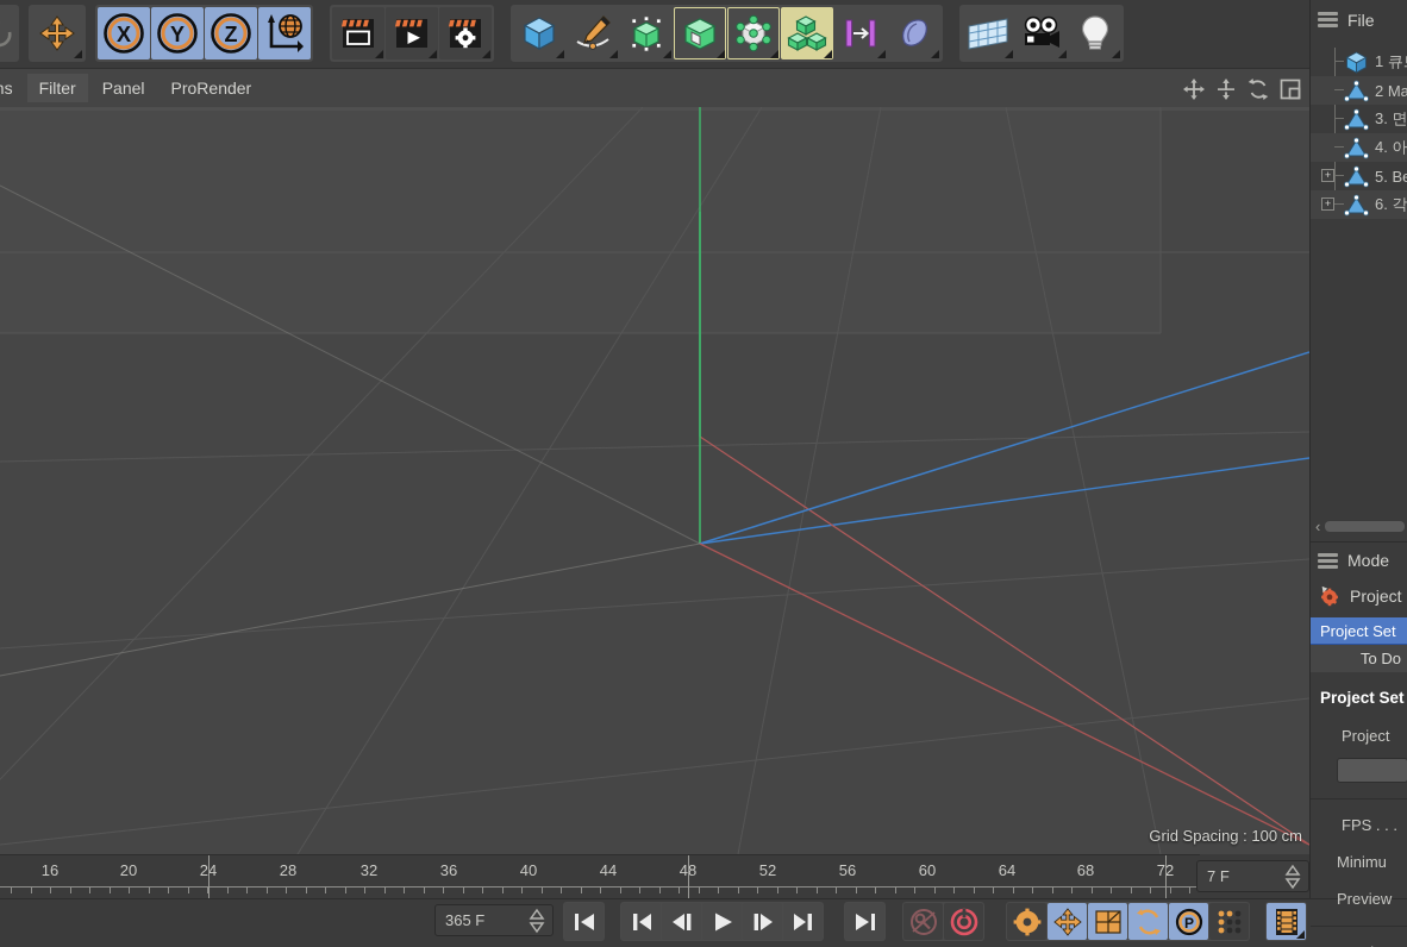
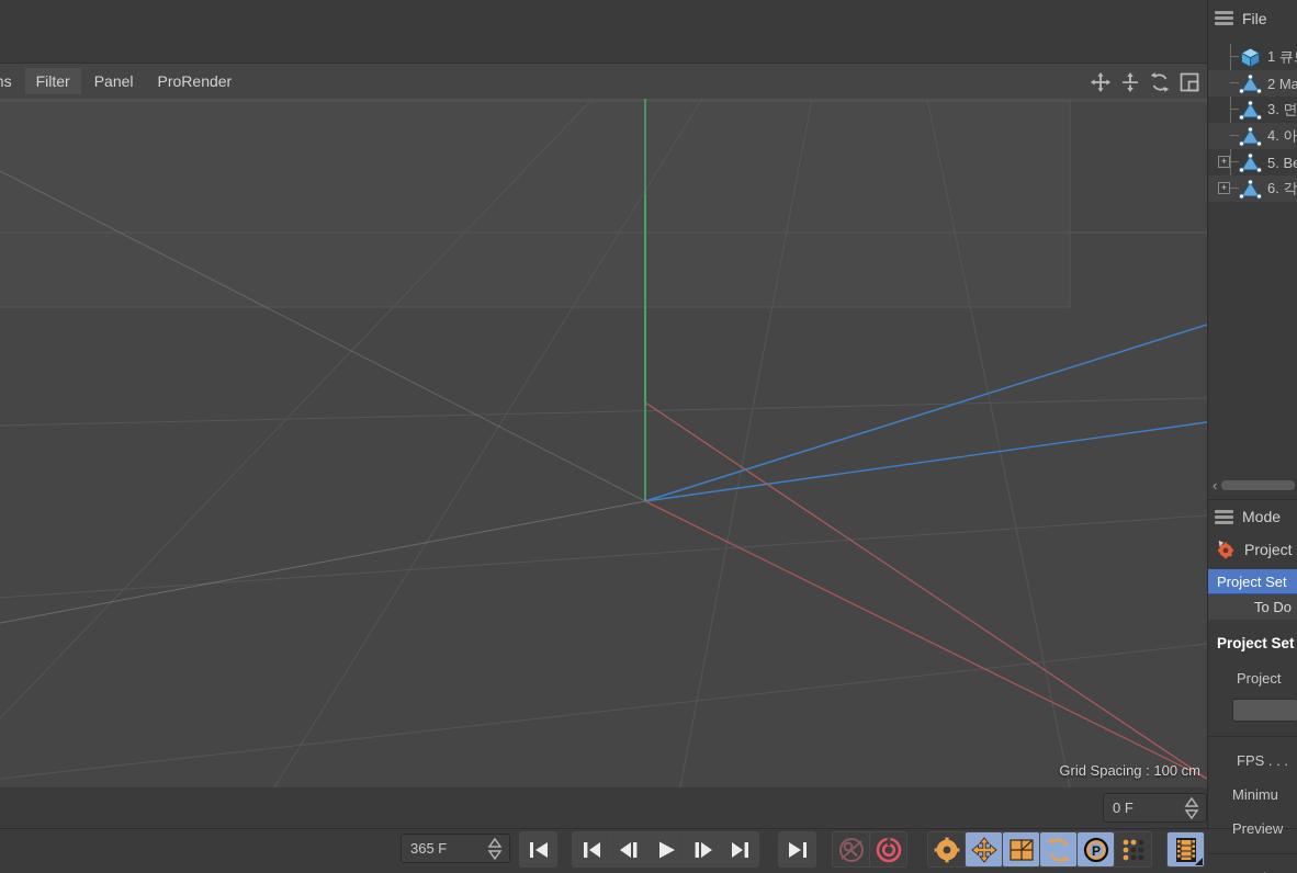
- X
- Y
- Z
  Filter
  Panel
  ProRender
  Grid Spacing : 100 cm
- 16
- 20
- 24
- 28
- 32
- 36
- 40
- 44
- 48
- 52
- 56
- 60
- 64
- 68
- 72
- 7 F
+ 0 F
  365 F
  P
  File
  2 Ma
  3. 면
  4. 아
  +
  5. B
  +
  6. 각
  ‹
  Mode
  Project
  Project Set
  To Do
  Project Set
  Project
  FPS . . .
  Minimu
  Preview
